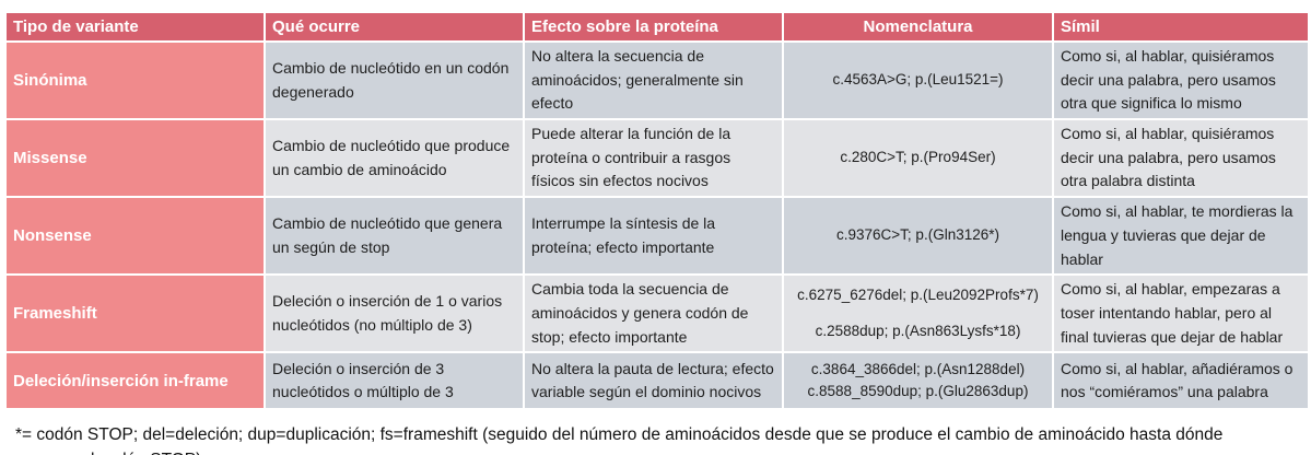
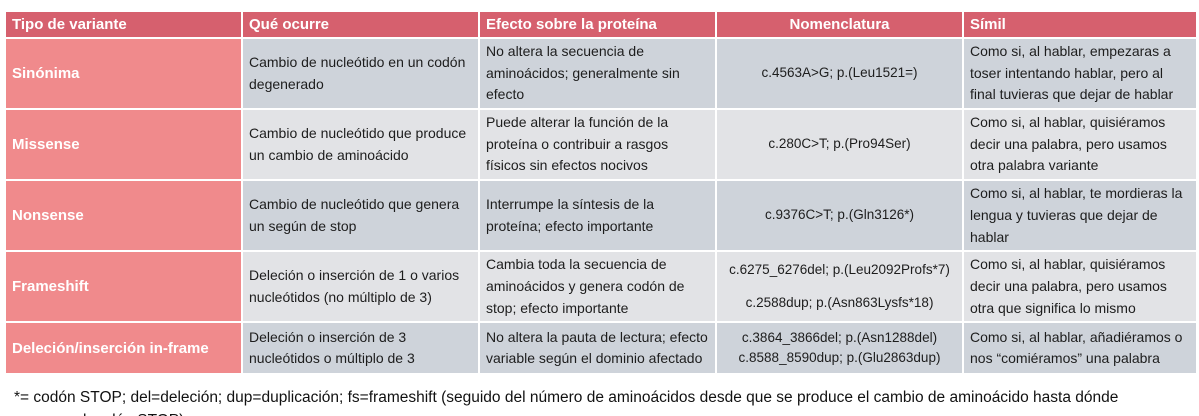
  Tipo de variante	Qué ocurre	Efecto sobre la proteína	Nomenclatura	Símil
- Sinónima	Cambio de nucleótido en un codón degenerado	No altera la secuencia de aminoácidos; generalmente sin efecto	c.4563A>G; p.(Leu1521=)	Como si, al hablar, quisiéramos decir una palabra, pero usamos otra que significa lo mismo
+ Sinónima	Cambio de nucleótido en un codón degenerado	No altera la secuencia de aminoácidos; generalmente sin efecto	c.4563A>G; p.(Leu1521=)	Como si, al hablar, empezaras a toser intentando hablar, pero al final tuvieras que dejar de hablar
- Missense	Cambio de nucleótido que produce un cambio de aminoácido	Puede alterar la función de la proteína o contribuir a rasgos físicos sin efectos nocivos	c.280C>T; p.(Pro94Ser)	Como si, al hablar, quisiéramos decir una palabra, pero usamos otra palabra distinta
+ Missense	Cambio de nucleótido que produce un cambio de aminoácido	Puede alterar la función de la proteína o contribuir a rasgos físicos sin efectos nocivos	c.280C>T; p.(Pro94Ser)	Como si, al hablar, quisiéramos decir una palabra, pero usamos otra palabra variante
  Nonsense	Cambio de nucleótido que genera un según de stop	Interrumpe la síntesis de la proteína; efecto importante	c.9376C>T; p.(Gln3126*)	Como si, al hablar, te mordieras la lengua y tuvieras que dejar de hablar
- Frameshift	Deleción o inserción de 1 o varios nucleótidos (no múltiplo de 3)	Cambia toda la secuencia de aminoácidos y genera codón de stop; efecto importante	c.6275_6276del; p.(Leu2092Profs*7) c.2588dup; p.(Asn863Lysfs*18)	Como si, al hablar, empezaras a toser intentando hablar, pero al final tuvieras que dejar de hablar
+ Frameshift	Deleción o inserción de 1 o varios nucleótidos (no múltiplo de 3)	Cambia toda la secuencia de aminoácidos y genera codón de stop; efecto importante	c.6275_6276del; p.(Leu2092Profs*7) c.2588dup; p.(Asn863Lysfs*18)	Como si, al hablar, quisiéramos decir una palabra, pero usamos otra que significa lo mismo
- Deleción/inserción in-frame	Deleción o inserción de 3 nucleótidos o múltiplo de 3	No altera la pauta de lectura; efecto variable según el dominio nocivos	c.3864_3866del; p.(Asn1288del) c.8588_8590dup; p.(Glu2863dup)	Como si, al hablar, añadiéramos o nos “comiéramos” una palabra
+ Deleción/inserción in-frame	Deleción o inserción de 3 nucleótidos o múltiplo de 3	No altera la pauta de lectura; efecto variable según el dominio afectado	c.3864_3866del; p.(Asn1288del) c.8588_8590dup; p.(Glu2863dup)	Como si, al hablar, añadiéramos o nos “comiéramos” una palabra
  *= codón STOP; del=deleción; dup=duplicación; fs=frameshift (seguido del número de aminoácidos desde que se produce el cambio de aminoácido hasta dónde
